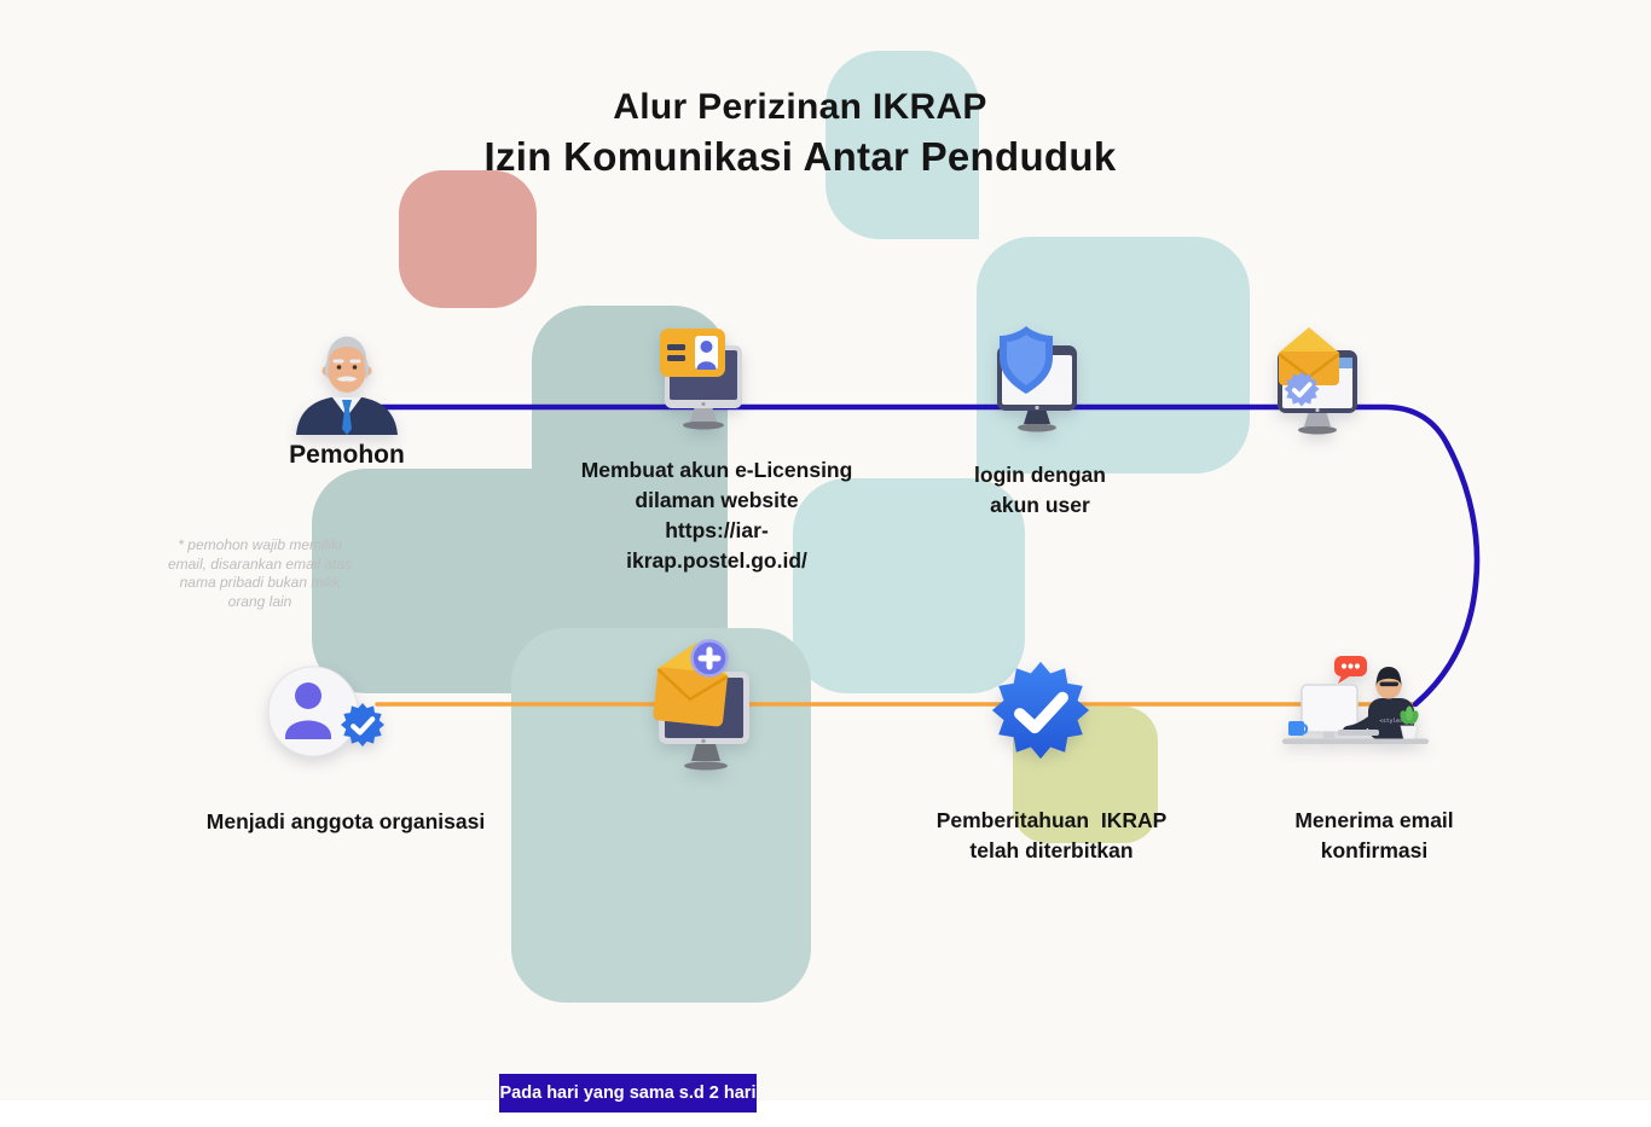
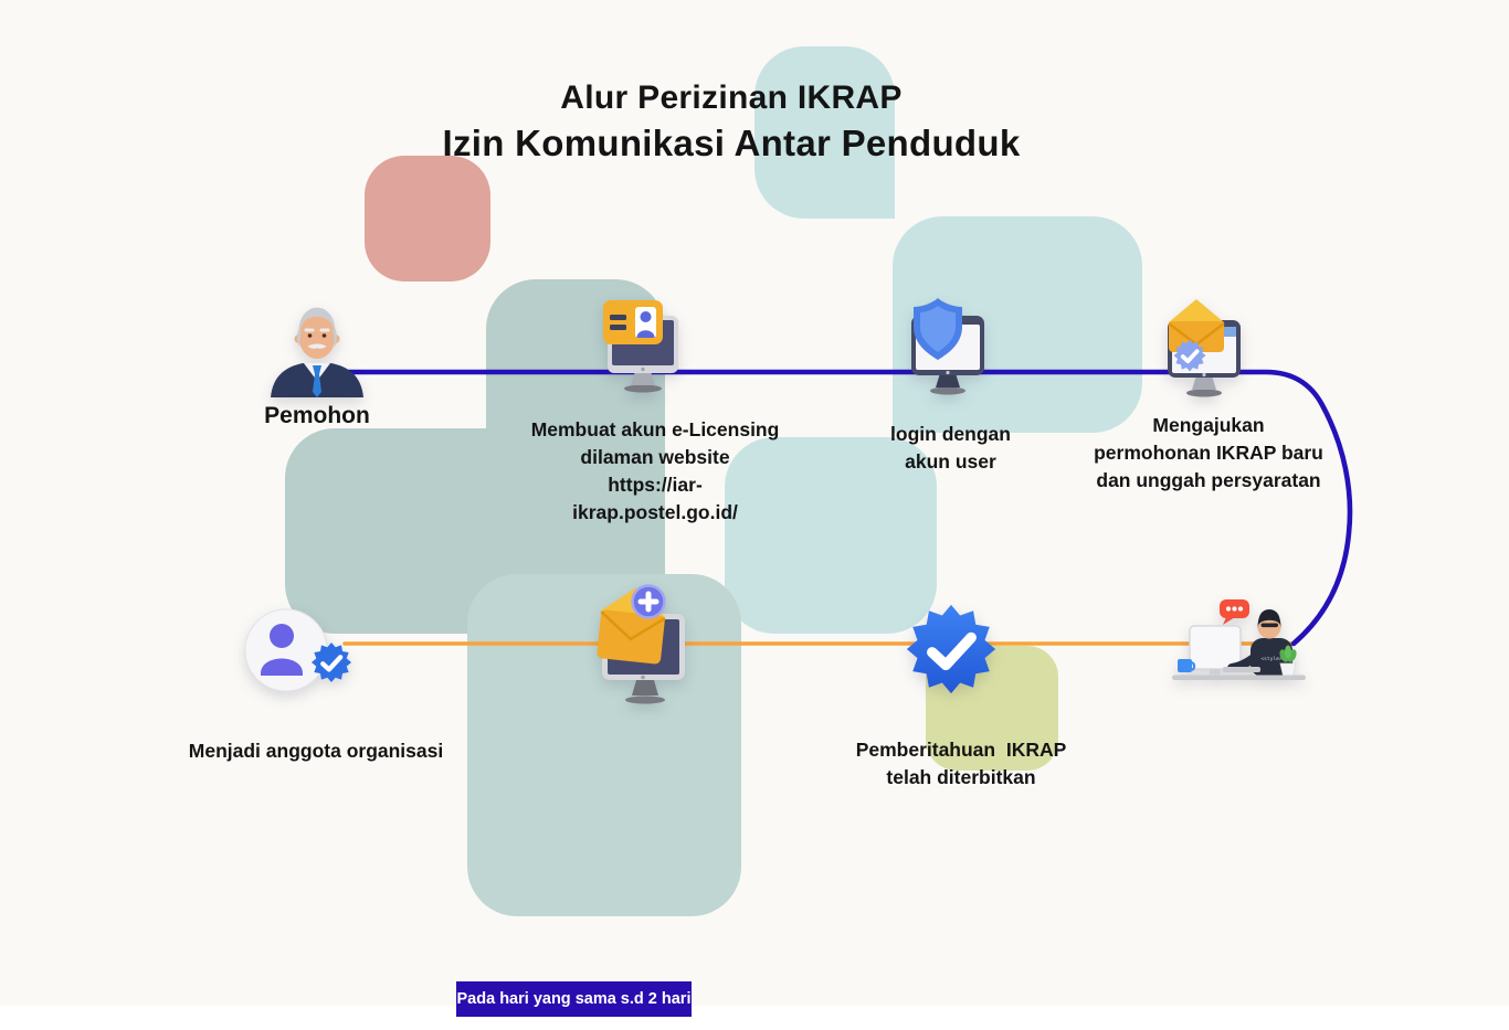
  Alur Perizinan IKRAP
  Izin Komunikasi Antar Penduduk
  Pemohon
- * pemohon wajib memiliki
- email, disarankan email atas
- nama pribadi bukan milik
- orang lain
  Membuat akun e-Licensing
  dilaman website
  https://iar-
  ikrap.postel.go.id/
  login dengan
  akun user
+ Mengajukan
+ permohonan IKRAP baru
+ dan unggah persyaratan
  Menjadi anggota organisasi
  Pemberitahuan IKRAP
  telah diterbitkan
- Menerima email
- konfirmasi
  Pada hari yang sama s.d 2 hari
